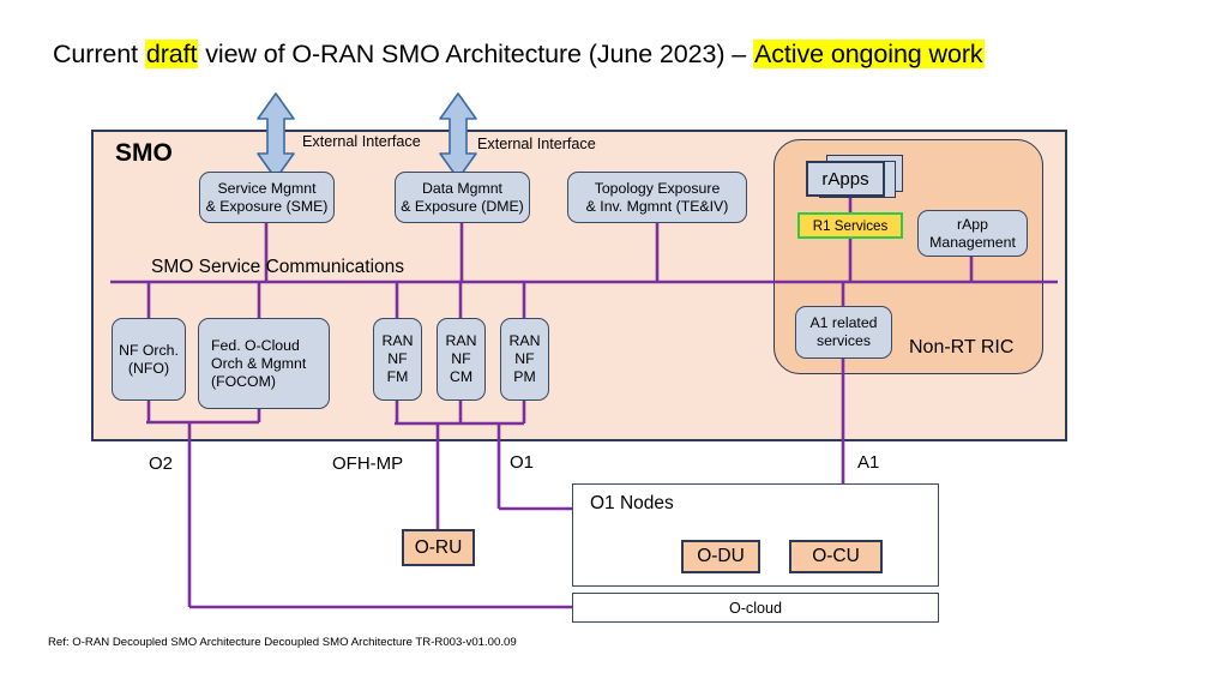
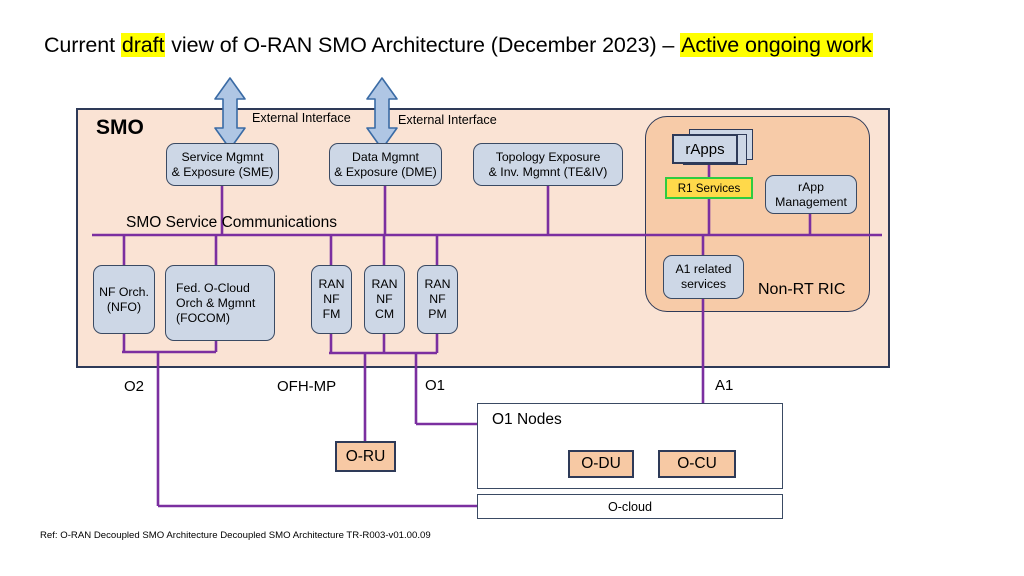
- Current draft view of O-RAN SMO Architecture (June 2023) – Active ongoing work
+ Current draft view of O-RAN SMO Architecture (December 2023) – Active ongoing work
  SMO
  SMO Service Communications
  External Interface
  External Interface
  Service Mgmnt
  & Exposure (SME)
  Data Mgmnt
  & Exposure (DME)
  Topology Exposure
  & Inv. Mgmnt (TE&IV)
  NF Orch.
  (NFO)
  Fed. O-Cloud
  Orch & Mgmnt
  (FOCOM)
  RAN
  NF
  FM
  RAN
  NF
  CM
  RAN
  NF
  PM
  rApps
  R1 Services
  rApp
  Management
  A1 related
  services
  Non-RT RIC
  O2
  OFH-MP
  O1
  A1
  O-RU
  O1 Nodes
  O-DU
  O-CU
  O-cloud
  Ref: O-RAN Decoupled SMO Architecture Decoupled SMO Architecture TR-R003-v01.00.09
